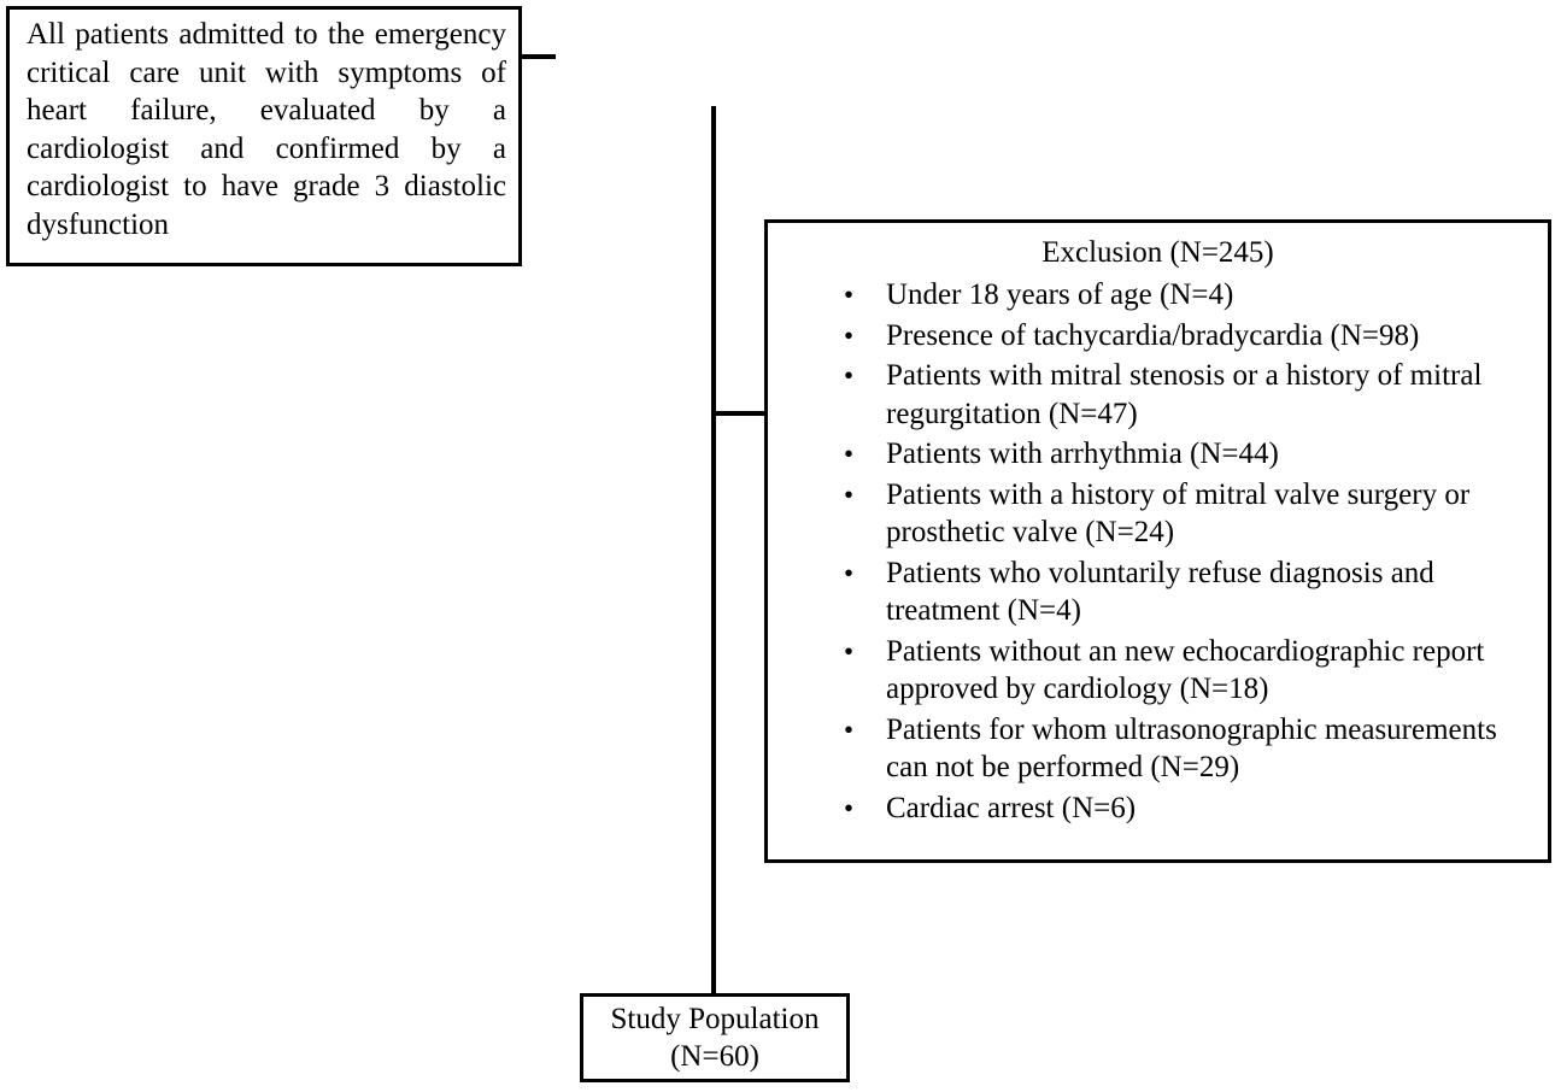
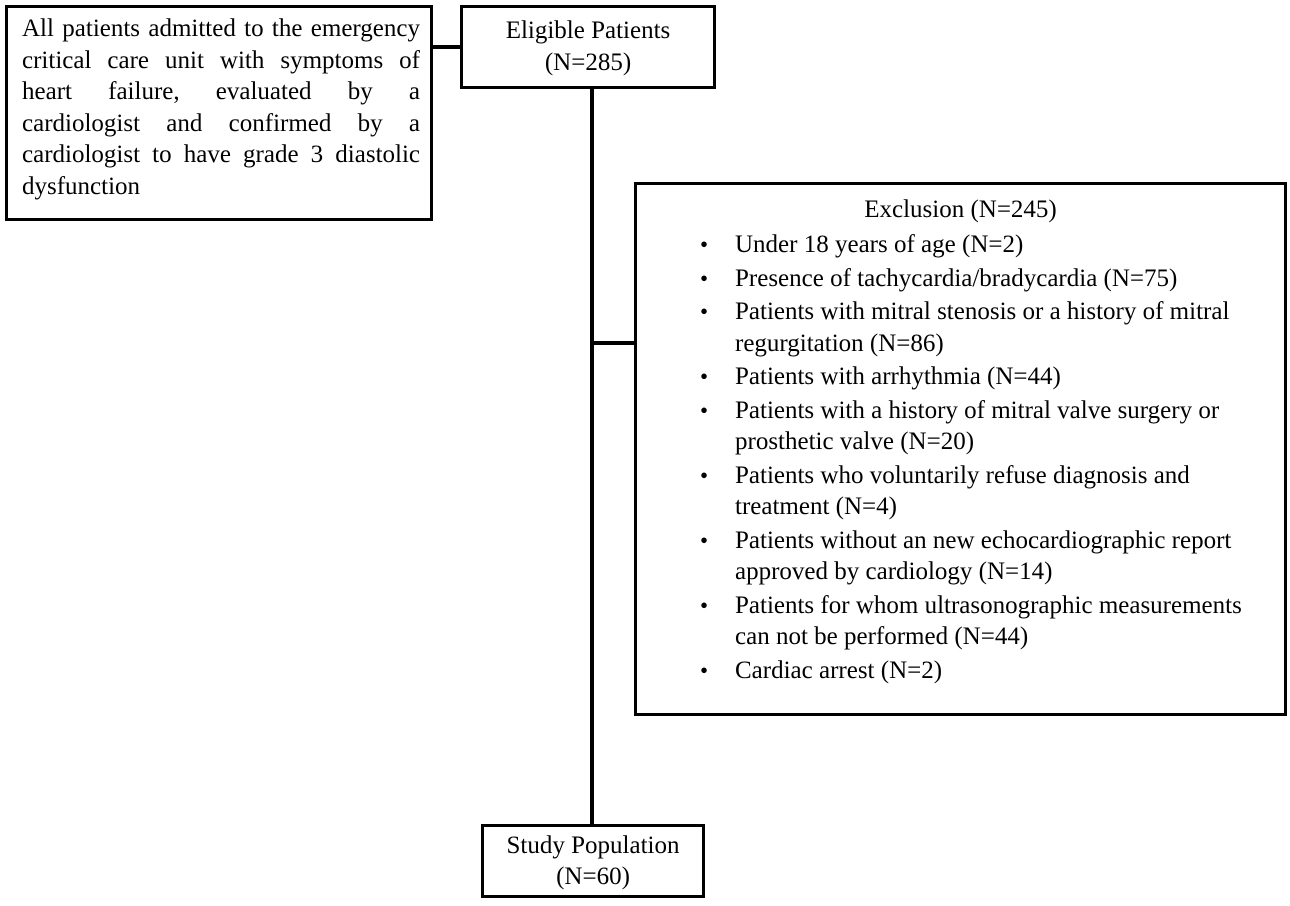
  All patients admitted to the emergency critical care unit with symptoms of heart failure, evaluated by a cardiologist and confirmed by a cardiologist to have grade 3 diastolic dysfunction
+ Eligible Patients
+ (N=285)
  Exclusion (N=245)
- Under 18 years of age (N=4)
+ Under 18 years of age (N=2)
- Presence of tachycardia/bradycardia (N=98)
+ Presence of tachycardia/bradycardia (N=75)
- Patients with mitral stenosis or a history of mitral regurgitation (N=47)
+ Patients with mitral stenosis or a history of mitral regurgitation (N=86)
  Patients with arrhythmia (N=44)
- Patients with a history of mitral valve surgery or prosthetic valve (N=24)
+ Patients with a history of mitral valve surgery or prosthetic valve (N=20)
  Patients who voluntarily refuse diagnosis and treatment (N=4)
- Patients without an new echocardiographic report approved by cardiology (N=18)
+ Patients without an new echocardiographic report approved by cardiology (N=14)
- Patients for whom ultrasonographic measurements can not be performed (N=29)
+ Patients for whom ultrasonographic measurements can not be performed (N=44)
- Cardiac arrest (N=6)
+ Cardiac arrest (N=2)
  Study Population
  (N=60)
